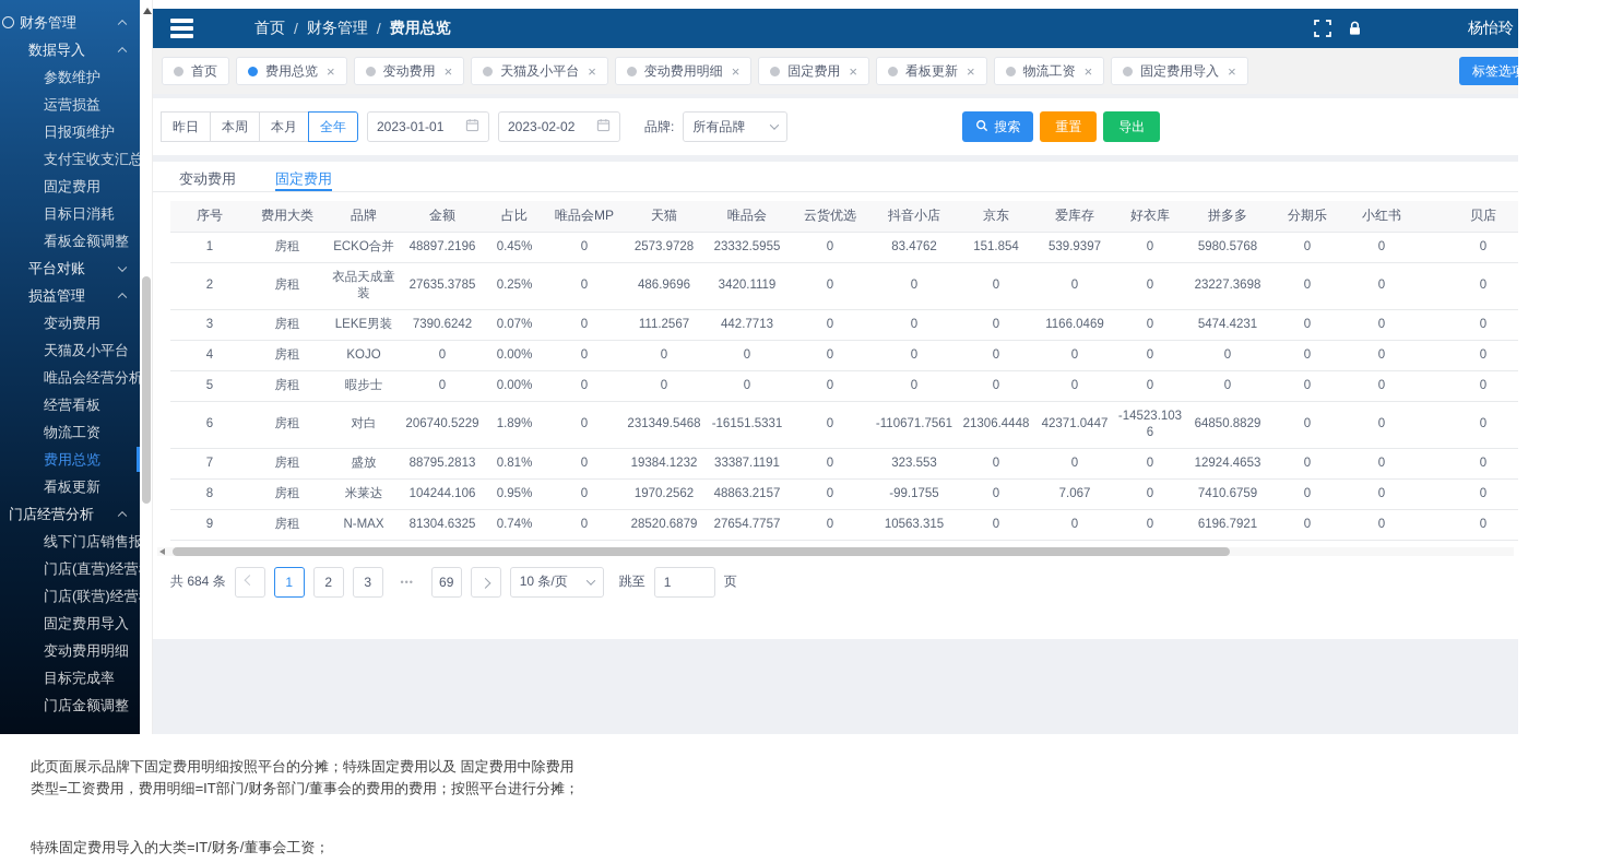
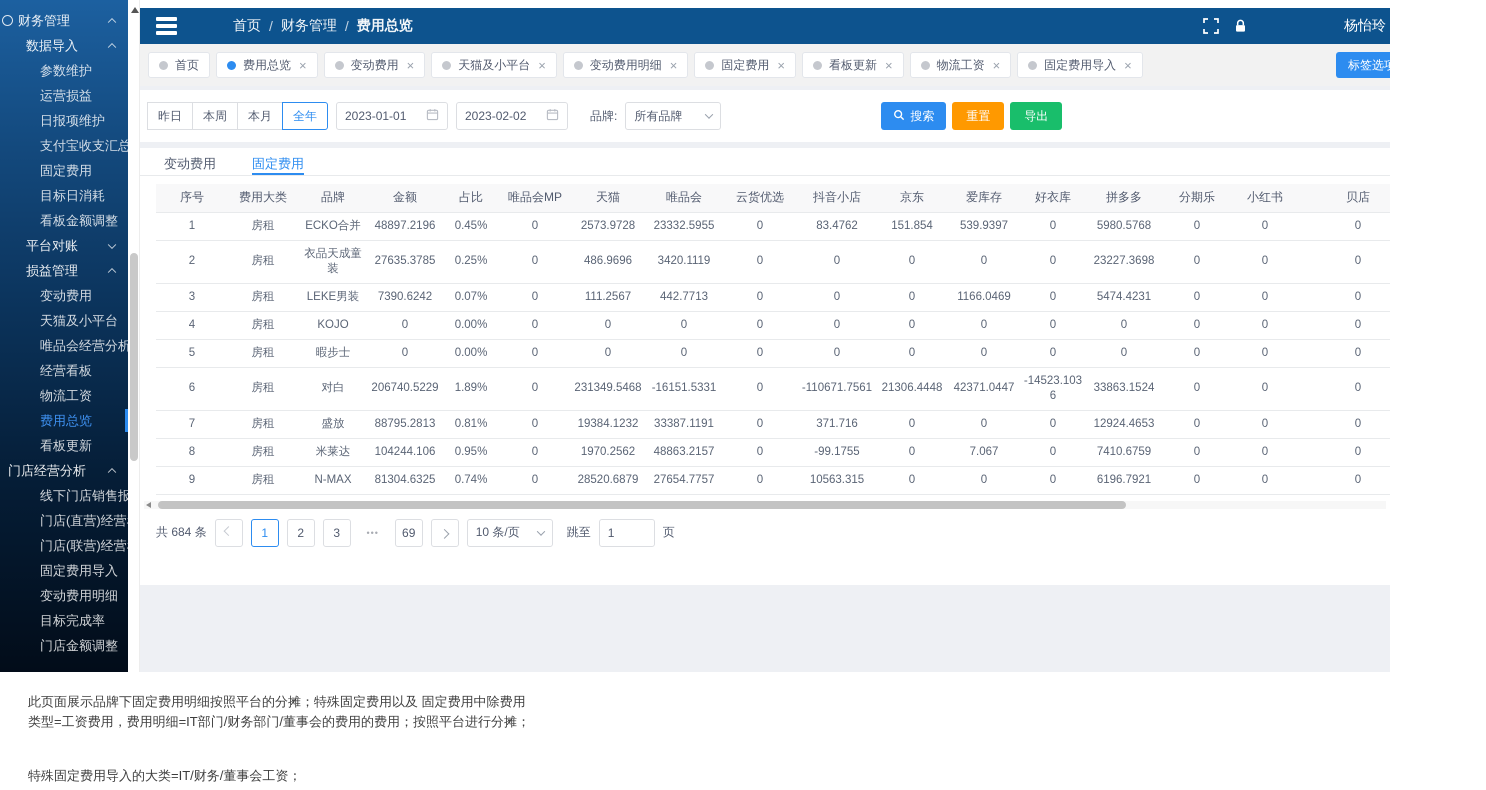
  财务管理
  数据导入
  参数维护
  运营损益
  日报项维护
  支付宝收支汇总
  固定费用
  目标日消耗
  看板金额调整
  平台对账
  损益管理
  变动费用
  天猫及小平台
  唯品会经营分析
  经营看板
  物流工资
  费用总览
  看板更新
  门店经营分析
  线下门店销售报
  门店(直营)经营
  门店(联营)经营
  固定费用导入
  变动费用明细
  目标完成率
  门店金额调整
  首页
  /
  财务管理
  /
  费用总览
  杨怡玲
  首页
  费用总览
  变动费用
  天猫及小平台
  变动费用明细
  固定费用
  看板更新
  物流工资
  固定费用导入
  标签选
  昨日
  本周
  本月
  全年
  2023-01-01
  2023-02-02
  品牌:
  所有品牌
  搜索
  重置
  导出
  变动费用
  固定费用
  	序号	费用大类	品牌	金额	占比	唯品会MP	天猫	唯品会	云货优选	抖音小店	京东	爱库存	好衣库	拼多多	分期乐	小红书	贝店
  	1	房租	ECKO合并	48897.2196	0.45%	0	2573.9728	23332.5955	0	83.4762	151.854	539.9397	0	5980.5768	0	0	0
  	2	房租	衣品天成童装	27635.3785	0.25%	0	486.9696	3420.1119	0	0	0	0	0	23227.3698	0	0	0
  	3	房租	LEKE男装	7390.6242	0.07%	0	111.2567	442.7713	0	0	0	1166.0469	0	5474.4231	0	0	0
  	4	房租	KOJO	0	0.00%	0	0	0	0	0	0	0	0	0	0	0	0
  	5	房租	暇步士	0	0.00%	0	0	0	0	0	0	0	0	0	0	0	0
- 	6	房租	对白	206740.5229	1.89%	0	231349.5468	-16151.5331	0	-110671.7561	21306.4448	42371.0447	-14523.1036	64850.8829	0	0	0
+ 	6	房租	对白	206740.5229	1.89%	0	231349.5468	-16151.5331	0	-110671.7561	21306.4448	42371.0447	-14523.1036	33863.1524	0	0	0
- 	7	房租	盛放	88795.2813	0.81%	0	19384.1232	33387.1191	0	323.553	0	0	0	12924.4653	0	0	0
+ 	7	房租	盛放	88795.2813	0.81%	0	19384.1232	33387.1191	0	371.716	0	0	0	12924.4653	0	0	0
  	8	房租	米莱达	104244.106	0.95%	0	1970.2562	48863.2157	0	-99.1755	0	7.067	0	7410.6759	0	0	0
  	9	房租	N-MAX	81304.6325	0.74%	0	28520.6879	27654.7757	0	10563.315	0	0	0	6196.7921	0	0	0
  共 684 条
  1
  2
  3
  •••
  69
  10 条/页
  跳至
  1
  页
  此页面展示品牌下固定费用明细按照平台的分摊；特殊固定费用以及 固定费用中除费用类型=工资费用，费用明细=IT部门/财务部门/董事会的费用的费用；按照平台进行分摊；
  特殊固定费用导入的大类=IT/财务/董事会工资；
